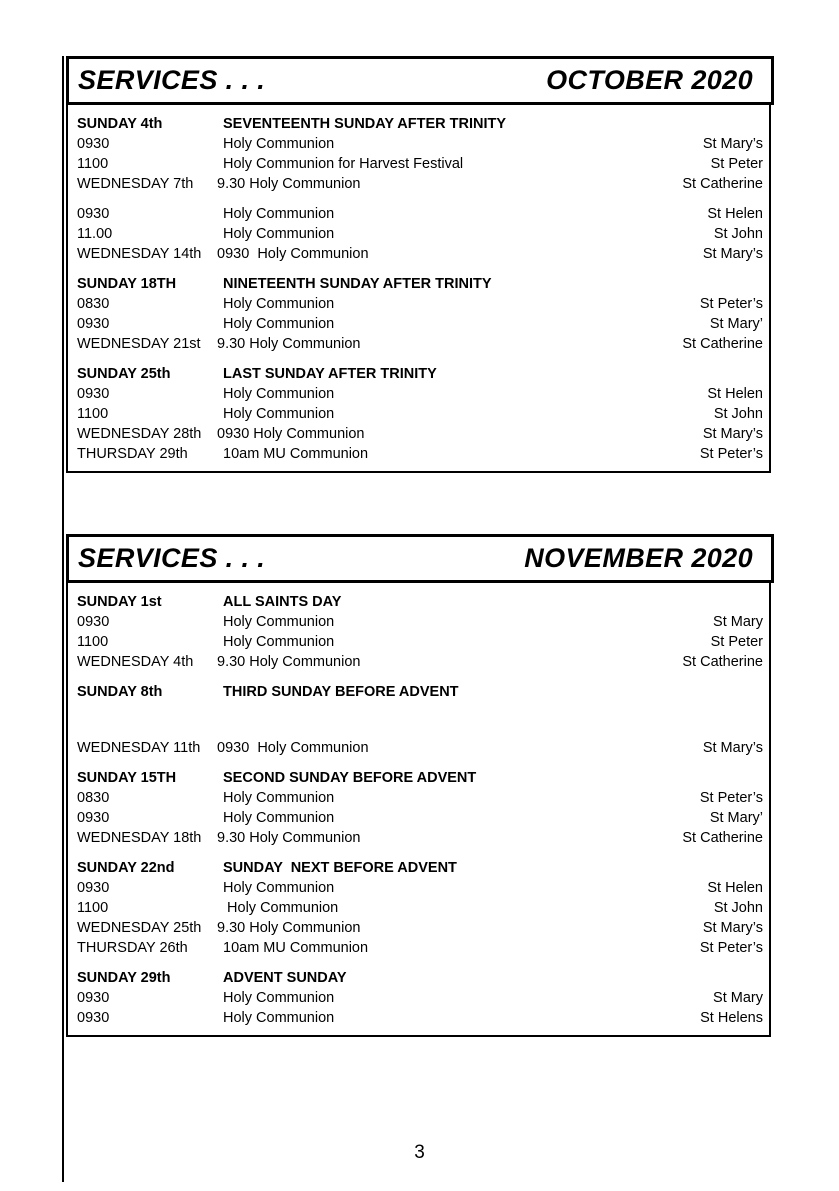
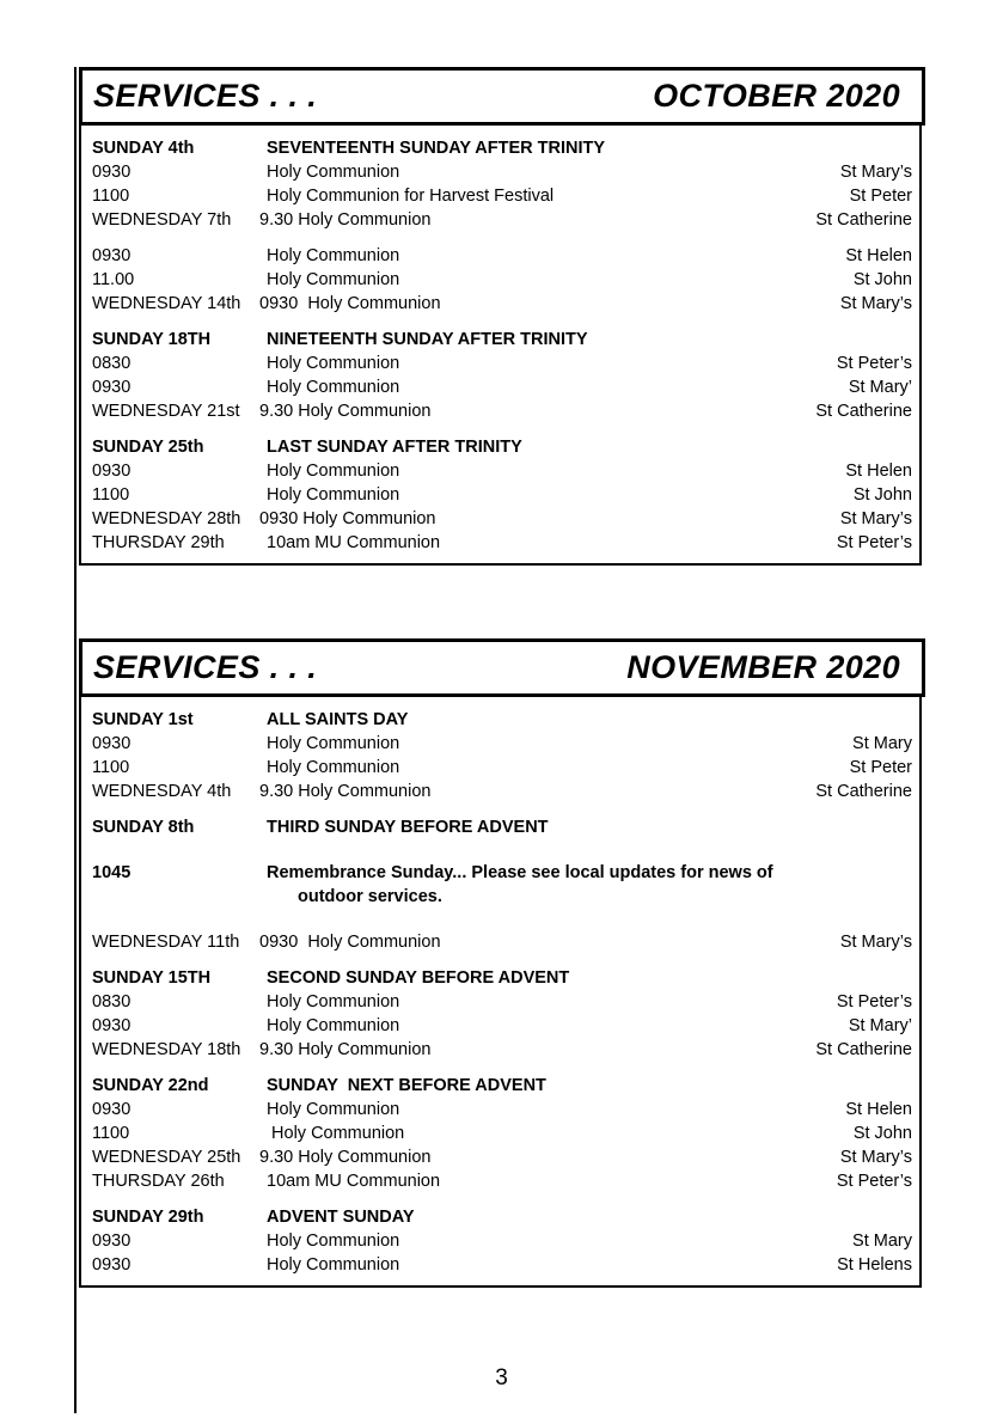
  SERVICES . . .
  OCTOBER 2020
  SUNDAY 4th
  SEVENTEENTH SUNDAY AFTER TRINITY
  0930
  Holy Communion
  St Mary’s
  1100
  Holy Communion for Harvest Festival
  St Peter
  WEDNESDAY 7th
  9.30 Holy Communion
  St Catherine
  0930
  Holy Communion
  St Helen
  11.00
  Holy Communion
  St John
  WEDNESDAY 14th
  0930 Holy Communion
  St Mary’s
  SUNDAY 18TH
  NINETEENTH SUNDAY AFTER TRINITY
  0830
  Holy Communion
  St Peter’s
  0930
  Holy Communion
  St Mary’
  WEDNESDAY 21st
  9.30 Holy Communion
  St Catherine
  SUNDAY 25th
  LAST SUNDAY AFTER TRINITY
  0930
  Holy Communion
  St Helen
  1100
  Holy Communion
  St John
  WEDNESDAY 28th
  0930 Holy Communion
  St Mary’s
  THURSDAY 29th
  10am MU Communion
  St Peter’s
  SERVICES . . .
  NOVEMBER 2020
  SUNDAY 1st
  ALL SAINTS DAY
  0930
  Holy Communion
  St Mary
  1100
  Holy Communion
  St Peter
  WEDNESDAY 4th
  9.30 Holy Communion
  St Catherine
  SUNDAY 8th
  THIRD SUNDAY BEFORE ADVENT
+ 1045
+ Remembrance Sunday... Please see local updates for news of
+ outdoor services.
  WEDNESDAY 11th
  0930 Holy Communion
  St Mary’s
  SUNDAY 15TH
  SECOND SUNDAY BEFORE ADVENT
  0830
  Holy Communion
  St Peter’s
  0930
  Holy Communion
  St Mary’
  WEDNESDAY 18th
  9.30 Holy Communion
  St Catherine
  SUNDAY 22nd
  SUNDAY NEXT BEFORE ADVENT
  0930
  Holy Communion
  St Helen
  1100
  Holy Communion
  St John
  WEDNESDAY 25th
  9.30 Holy Communion
  St Mary’s
  THURSDAY 26th
  10am MU Communion
  St Peter’s
  SUNDAY 29th
  ADVENT SUNDAY
  0930
  Holy Communion
  St Mary
  0930
  Holy Communion
  St Helens
  3
